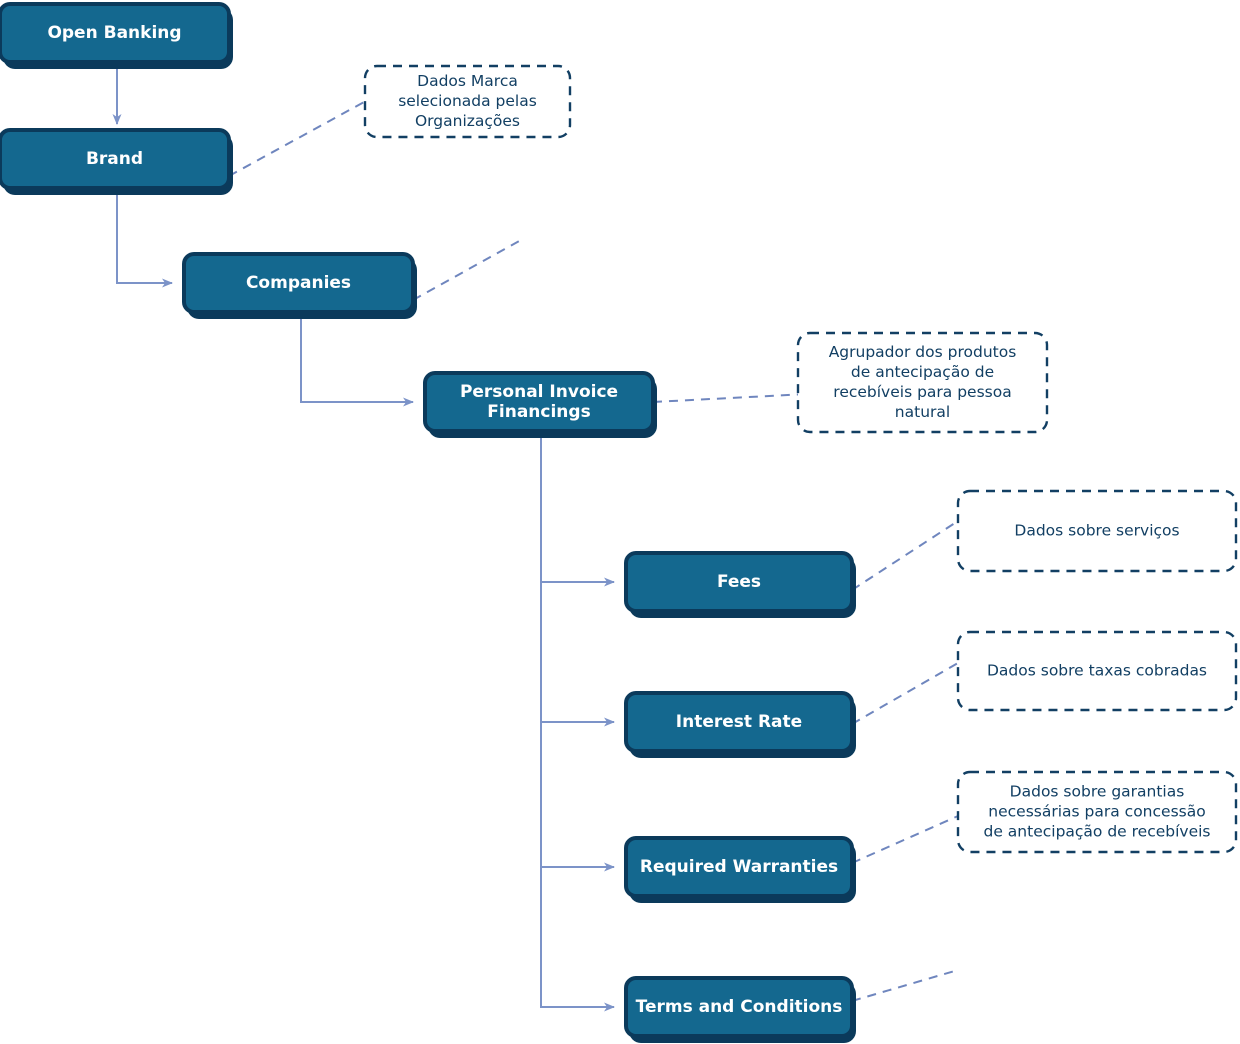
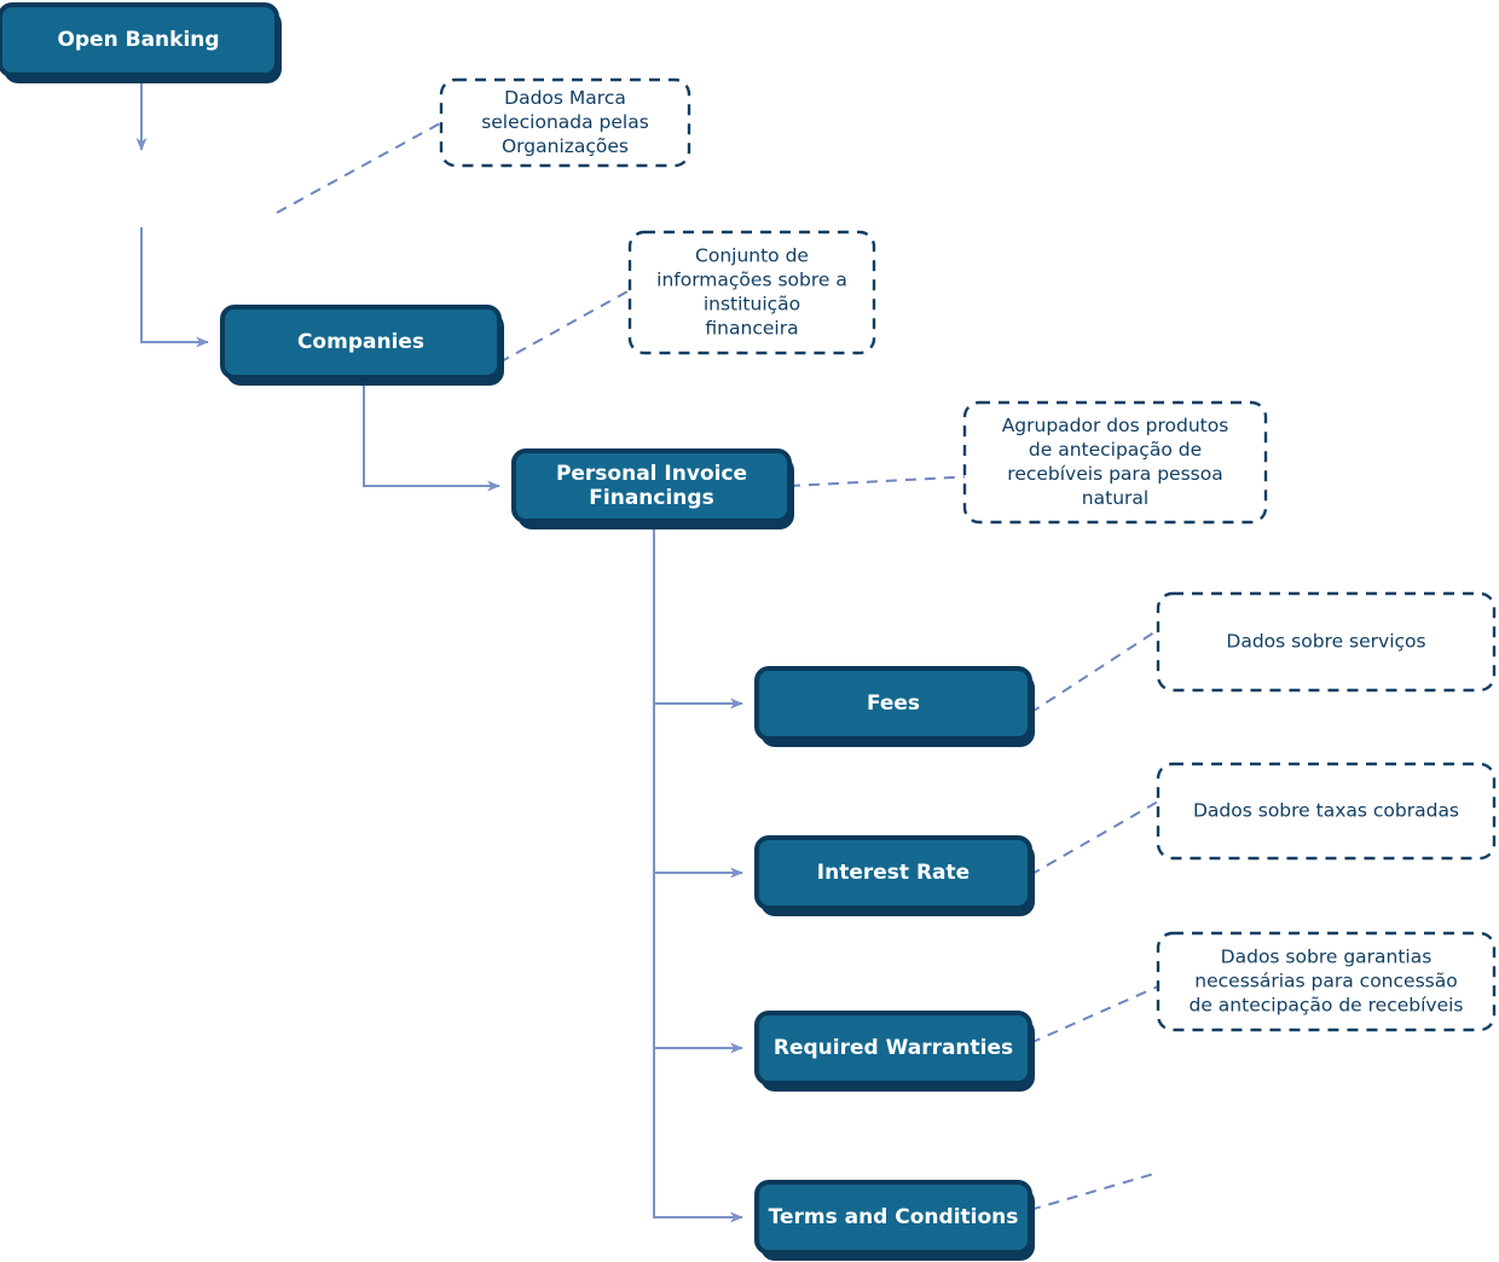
  Dados Marca
  selecionada pelas
  Organizações
+ Conjunto de
+ informações sobre a
+ instituição
+ financeira
  Agrupador dos produtos
  de antecipação de
  recebíveis para pessoa
  natural
  Dados sobre serviços
  Dados sobre taxas cobradas
  Dados sobre garantias
  necessárias para concessão
  de antecipação de recebíveis
  Open Banking
- Brand
  Companies
  Personal Invoice
  Financings
  Fees
  Interest Rate
  Required Warranties
  Terms and Conditions
